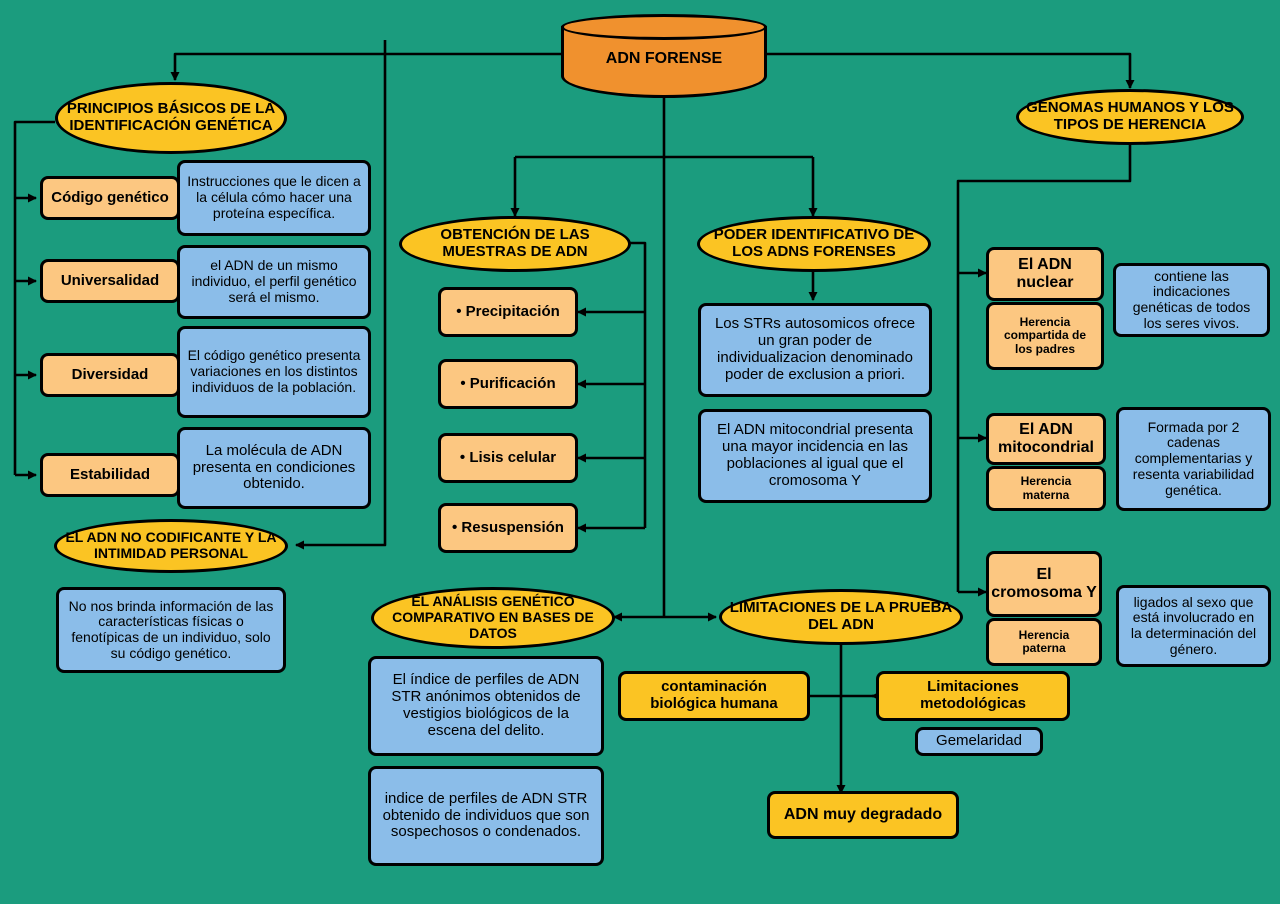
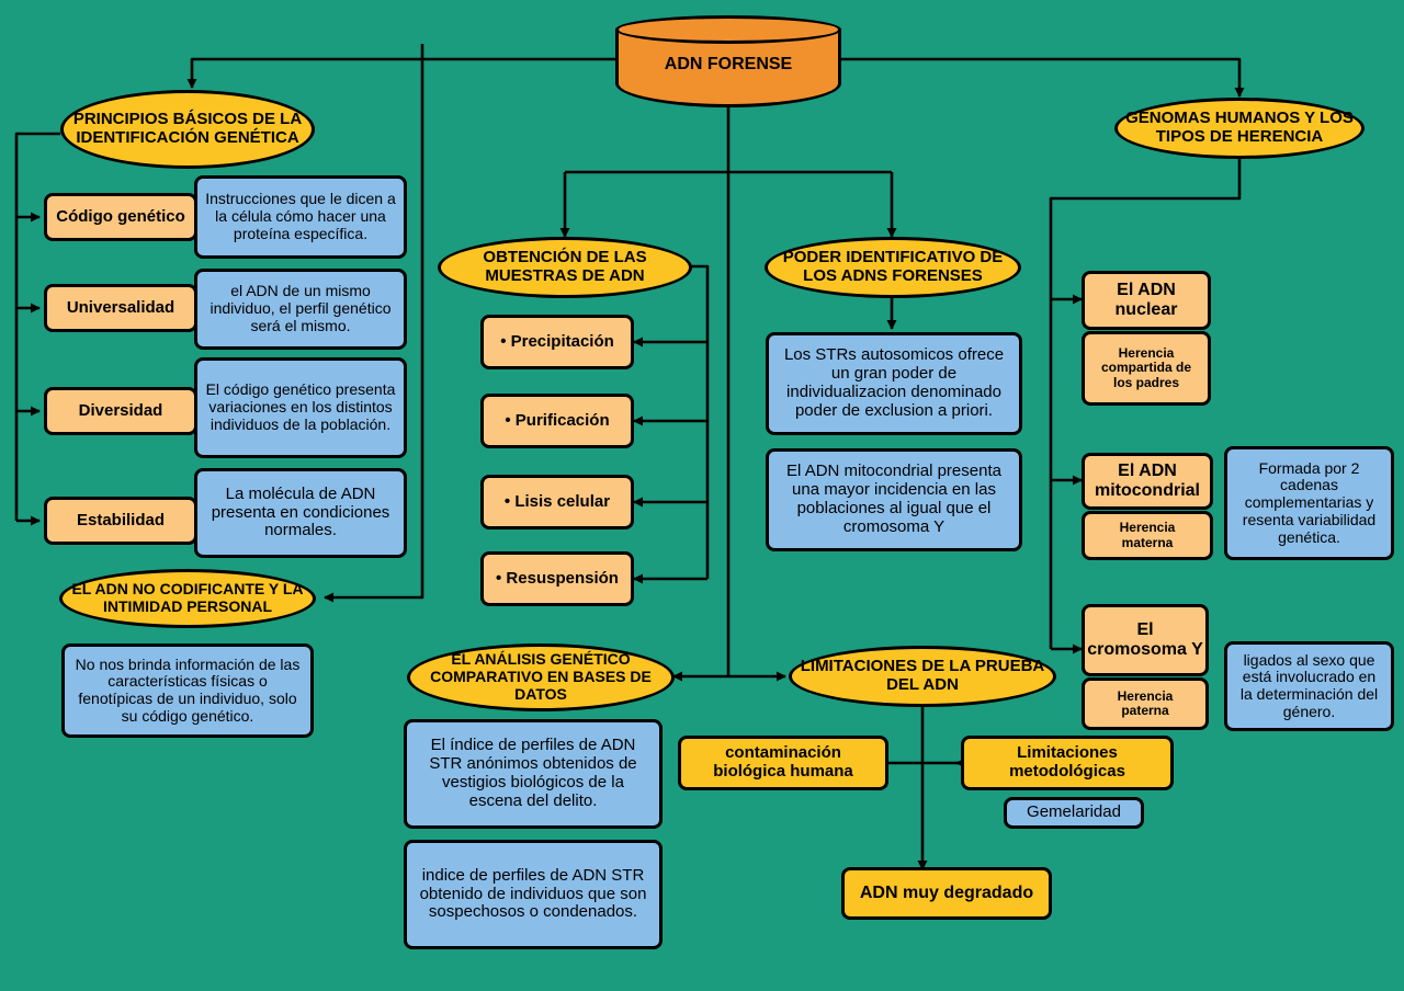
  ADN FORENSE
  PRINCIPIOS BÁSICOS DE LA IDENTIFICACIÓN GENÉTICA
  Código genético
  Instrucciones que le dicen a la célula cómo hacer una proteína específica.
  Universalidad
  el ADN de un mismo individuo, el perfil genético será el mismo.
  Diversidad
  El código genético presenta variaciones en los distintos individuos de la población.
  Estabilidad
- La molécula de ADN presenta en condiciones obtenido.
+ La molécula de ADN presenta en condiciones normales.
  EL ADN NO CODIFICANTE Y LA INTIMIDAD PERSONAL
  No nos brinda información de las características físicas o fenotípicas de un individuo, solo su código genético.
  OBTENCIÓN DE LAS MUESTRAS DE ADN
  • Precipitación
  • Purificación
  • Lisis celular
  • Resuspensión
  PODER IDENTIFICATIVO DE LOS ADNS FORENSES
  Los STRs autosomicos ofrece un gran poder de individualizacion denominado poder de exclusion a priori.
  El ADN mitocondrial presenta una mayor incidencia en las poblaciones al igual que el cromosoma Y
  GENOMAS HUMANOS Y LOS TIPOS DE HERENCIA
  El ADN nuclear
  Herencia compartida de los padres
- contiene las indicaciones genéticas de todos los seres vivos.
  El ADN mitocondrial
  Herencia materna
  Formada por 2 cadenas complementarias y resenta variabilidad genética.
  El cromosoma Y
  Herencia paterna
  ligados al sexo que está involucrado en la determinación del género.
  EL ANÁLISIS GENÉTICO COMPARATIVO EN BASES DE DATOS
  El índice de perfiles de ADN STR anónimos obtenidos de vestigios biológicos de la escena del delito.
  indice de perfiles de ADN STR obtenido de individuos que son sospechosos o condenados.
  LIMITACIONES DE LA PRUEBA DEL ADN
  contaminación biológica humana
  Limitaciones metodológicas
  Gemelaridad
  ADN muy degradado
